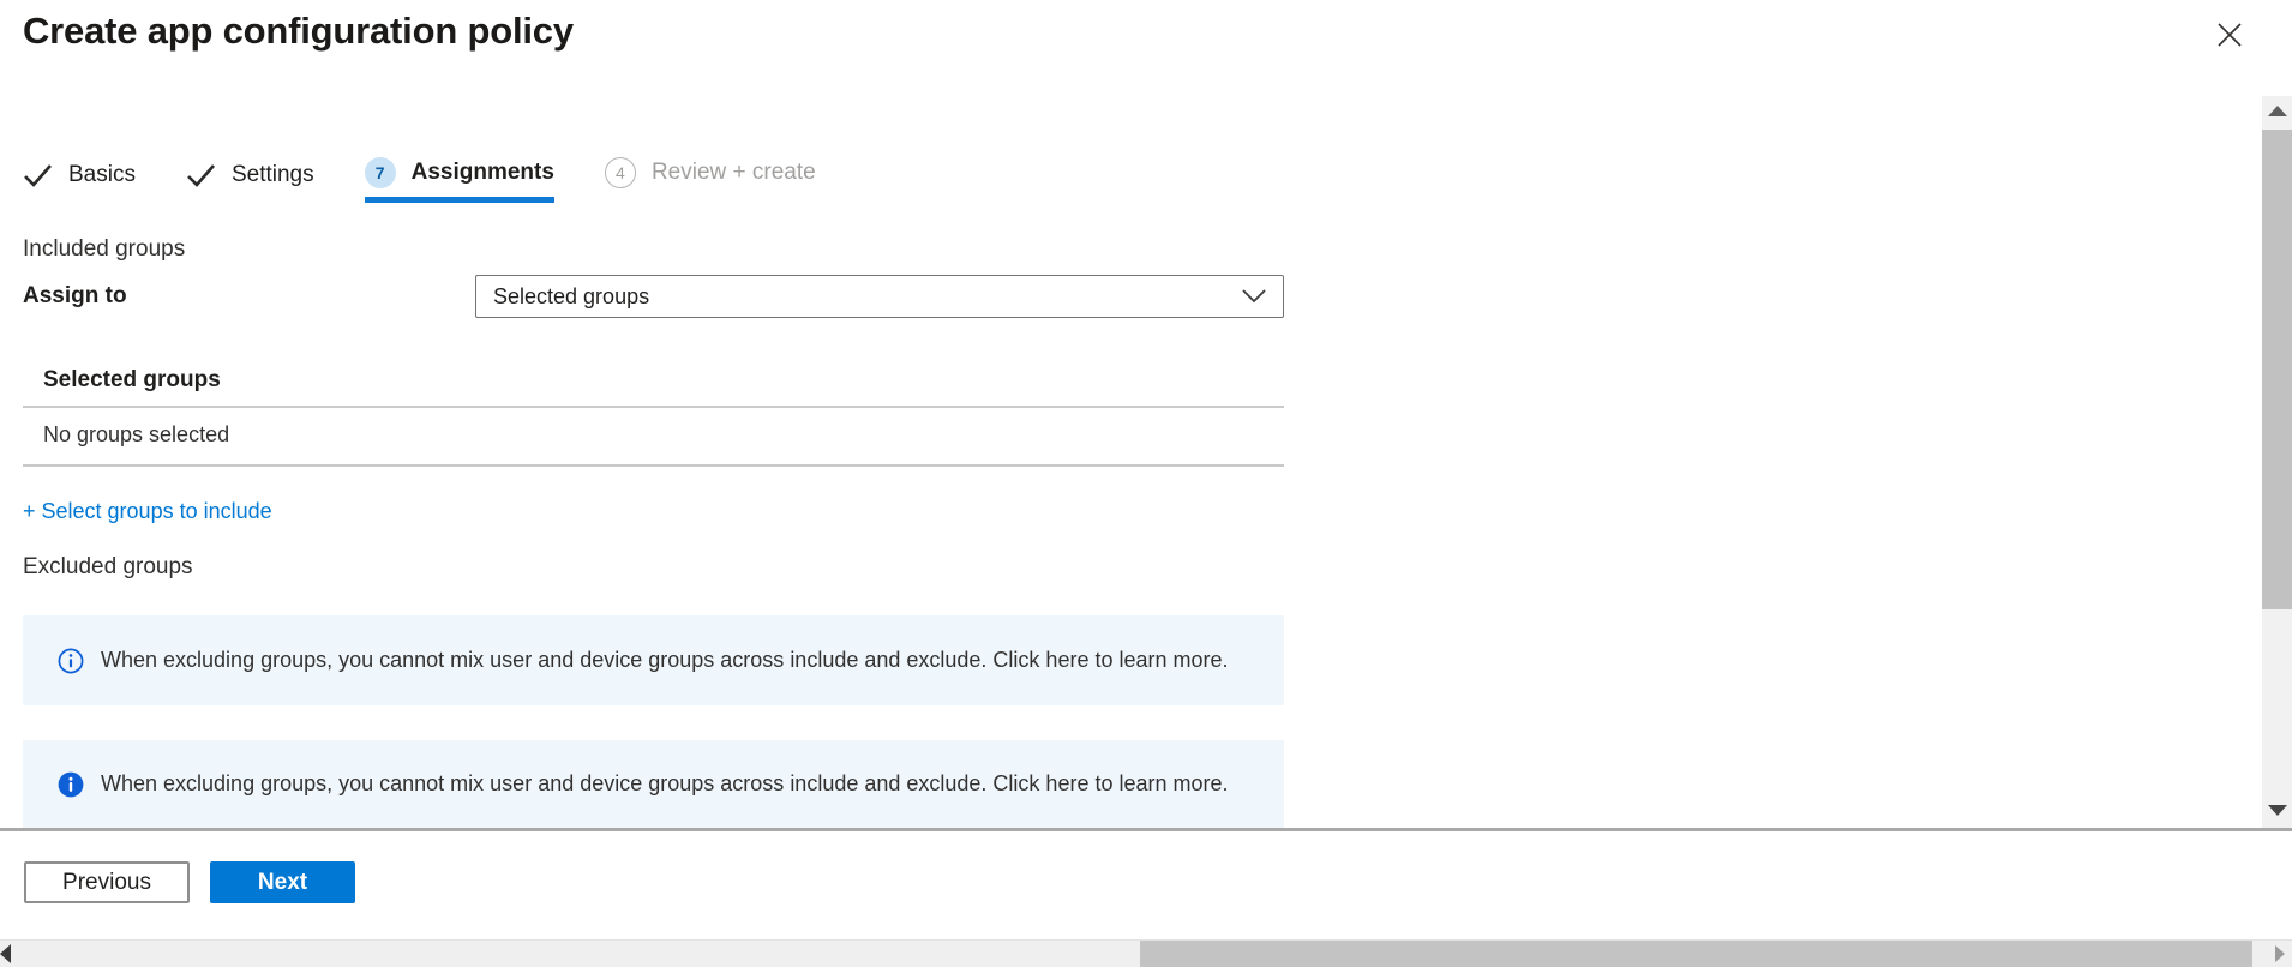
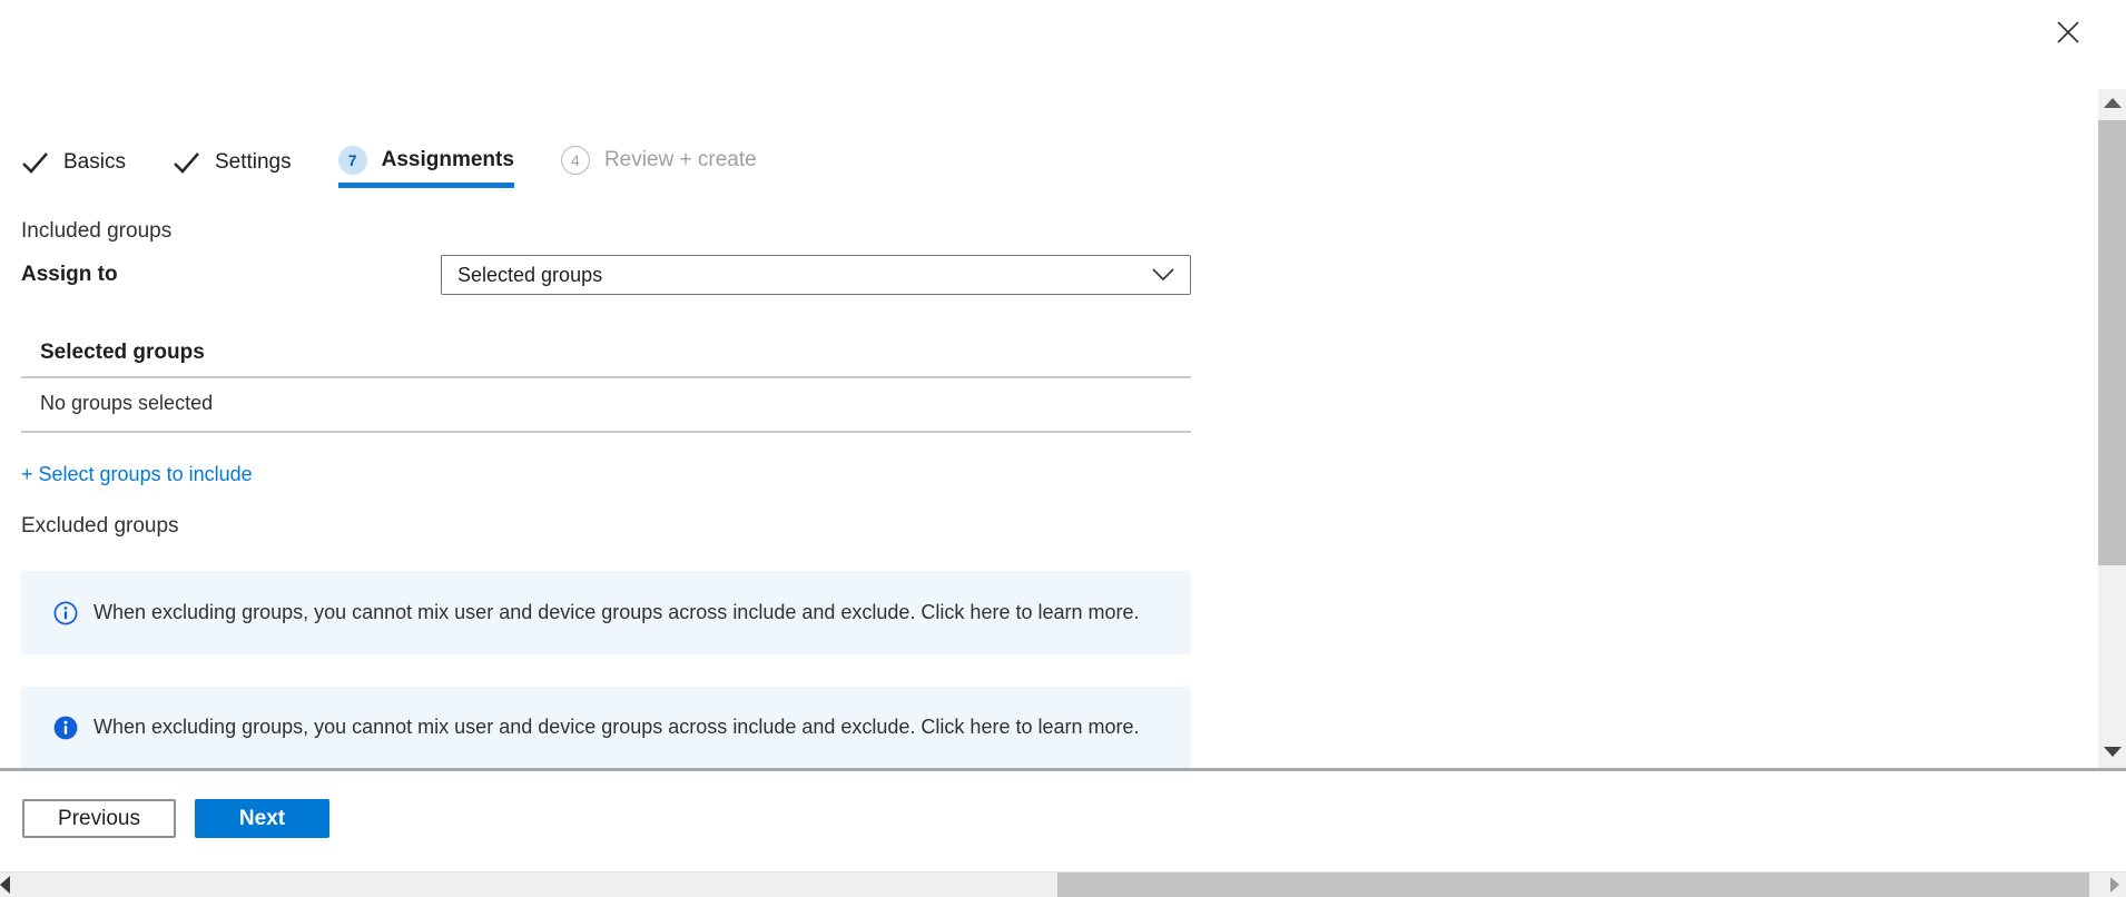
- Create app configuration policy
  Basics
  Settings
  7
  Assignments
  4
  Review + create
  Included groups
  Assign to
  Selected groups
  Selected groups
  No groups selected
  + Select groups to include
  Excluded groups
  When excluding groups, you cannot mix user and device groups across include and exclude. Click here to learn more.
  When excluding groups, you cannot mix user and device groups across include and exclude. Click here to learn more.
  Previous
  Next
